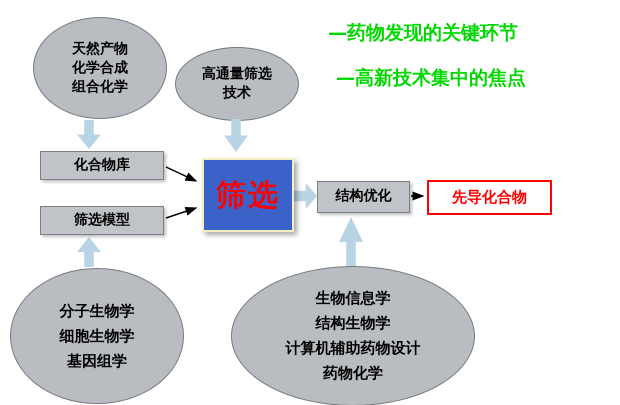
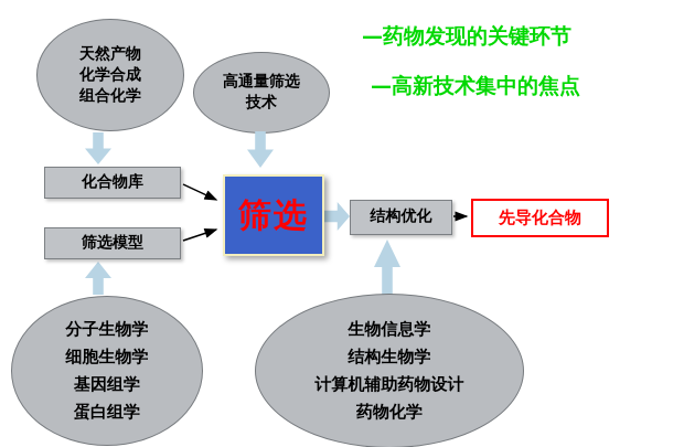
  天然产物
  化学合成
  组合化学
  高通量筛选
  技术
  —药物发现的关键环节
  —高新技术集中的焦点
  化合物库
  筛选模型
  结构优化
  筛选
  先导化合物
  分子生物学
  细胞生物学
  基因组学
+ 蛋白组学
  生物信息学
  结构生物学
  计算机辅助药物设计
  药物化学
